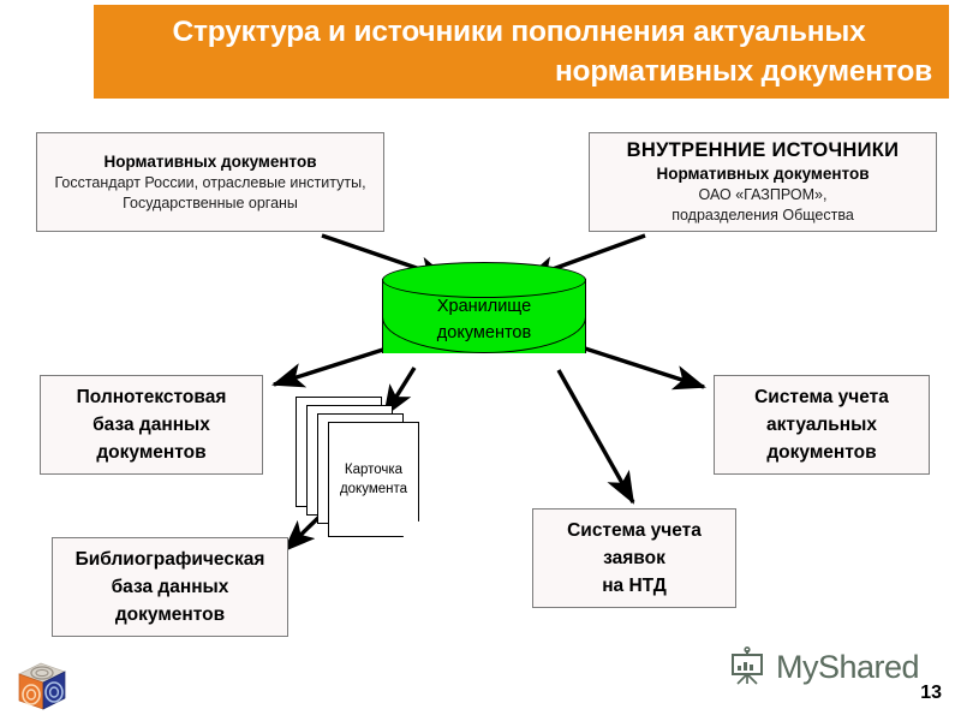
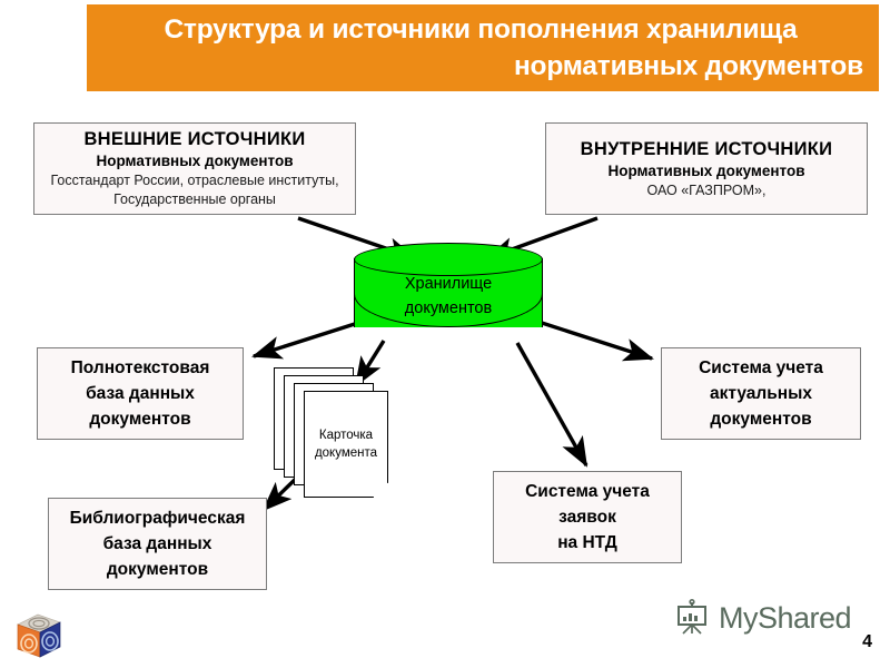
- Структура и источники пополнения актуальных
+ Структура и источники пополнения хранилища
  нормативных документов
+ ВНЕШНИЕ ИСТОЧНИКИ
  Нормативных документов
  Госстандарт России, отраслевые институты,
  Государственные органы
  ВНУТРЕННИЕ ИСТОЧНИКИ
  Нормативных документов
  ОАО «ГАЗПРОМ»,
- подразделения Общества
  Хранилище
  документов
  Полнотекстовая
  база данных
  документов
  Библиографическая
  база данных
  документов
  Система учета
  актуальных
  документов
  Система учета
  заявок
  на НТД
  Карточка
  документа
  MyShared
- 13
+ 4
